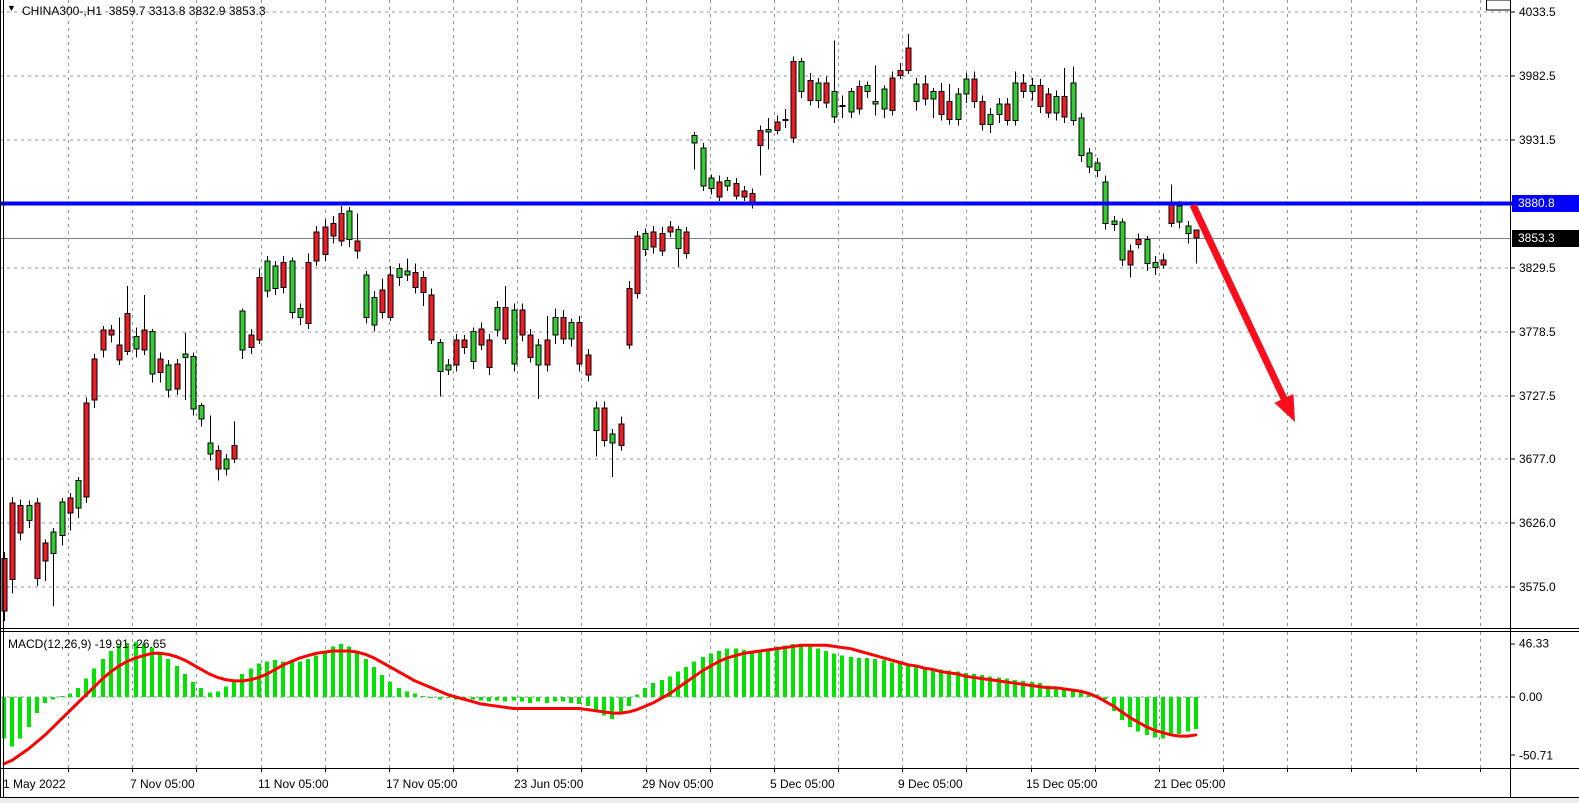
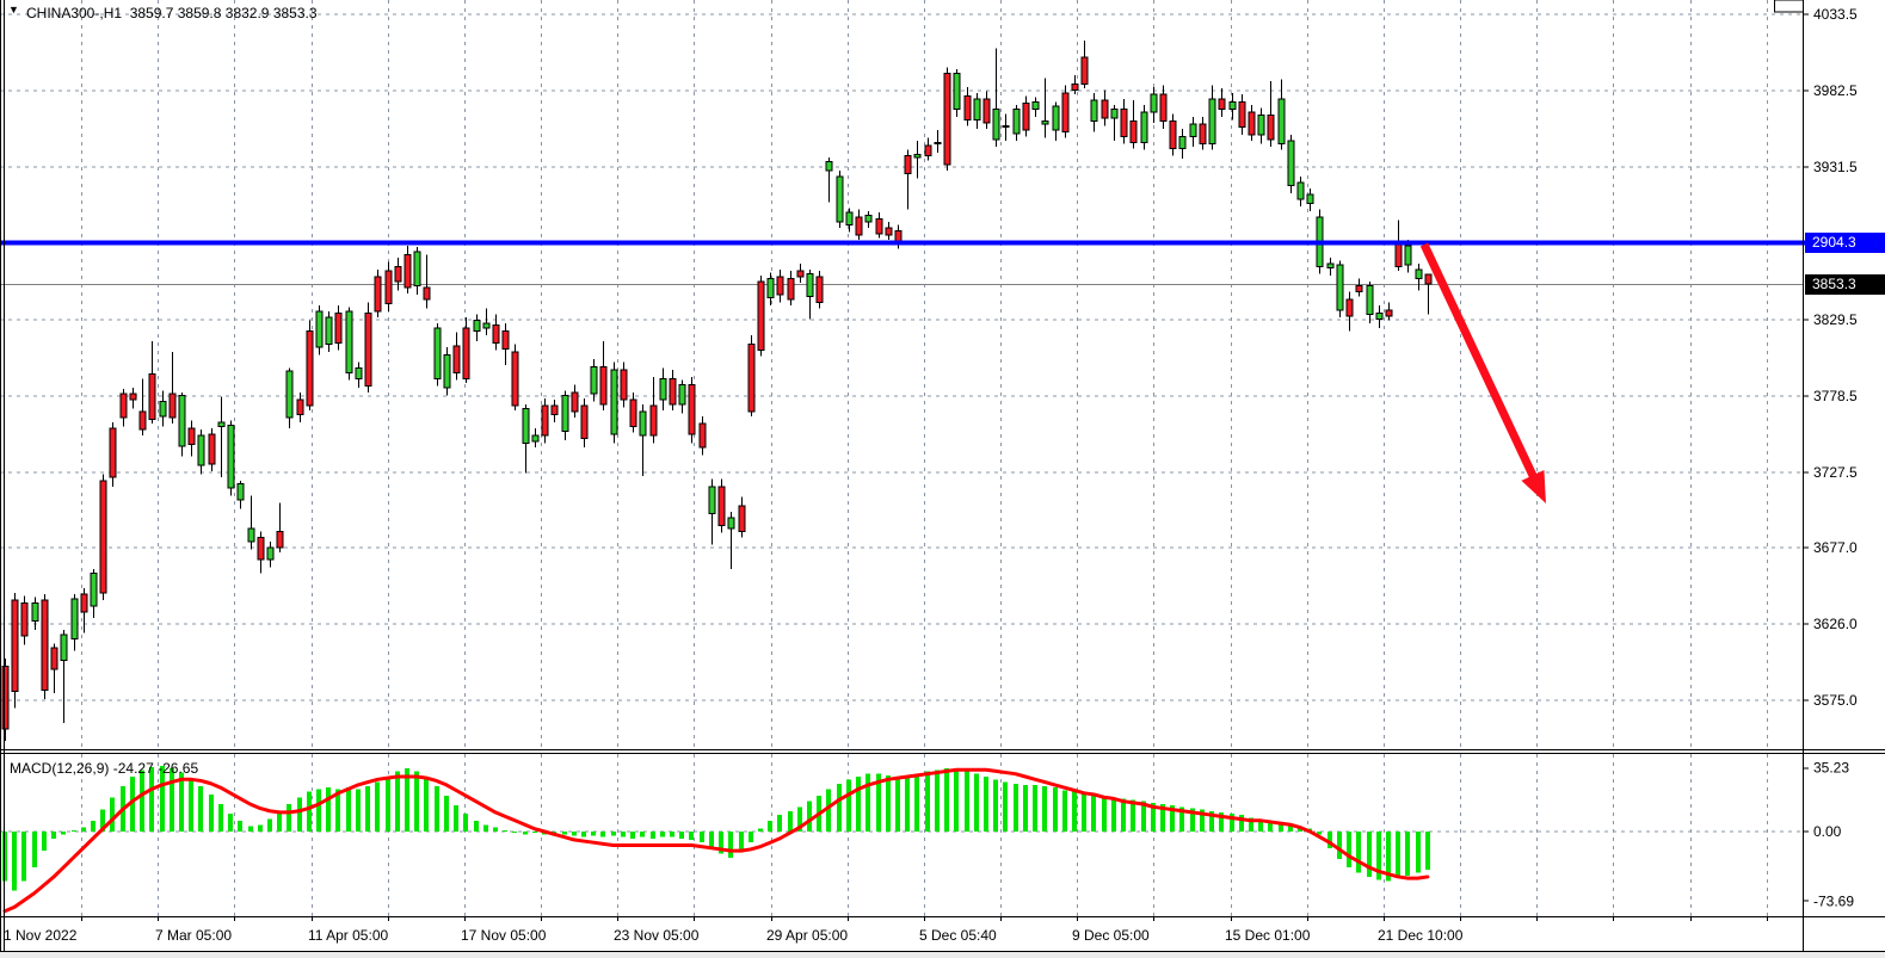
  4033.5
  3982.5
  3931.5
  3829.5
  3778.5
  3727.5
  3677.0
  3626.0
  3575.0
- 46.33
+ 35.23
  0.00
- -50.71
+ -73.69
- 1 May 2022
+ 1 Nov 2022
- 7 Nov 05:00
+ 7 Mar 05:00
- 11 Nov 05:00
+ 11 Apr 05:00
  17 Nov 05:00
- 23 Jun 05:00
+ 23 Nov 05:00
- 29 Nov 05:00
+ 29 Apr 05:00
- 5 Dec 05:00
+ 5 Dec 05:40
  9 Dec 05:00
- 15 Dec 05:00
+ 15 Dec 01:00
- 21 Dec 05:00
+ 21 Dec 10:00
  ▼
- CHINA300-,H1 3859.7 3313.8 3832.9 3853.3
+ CHINA300-,H1 3859.7 3859.8 3832.9 3853.3
- MACD(12,26,9) -19.91 -26.65
+ MACD(12,26,9) -24.27 -26.65
- 3880.8
+ 2904.3
  3853.3
